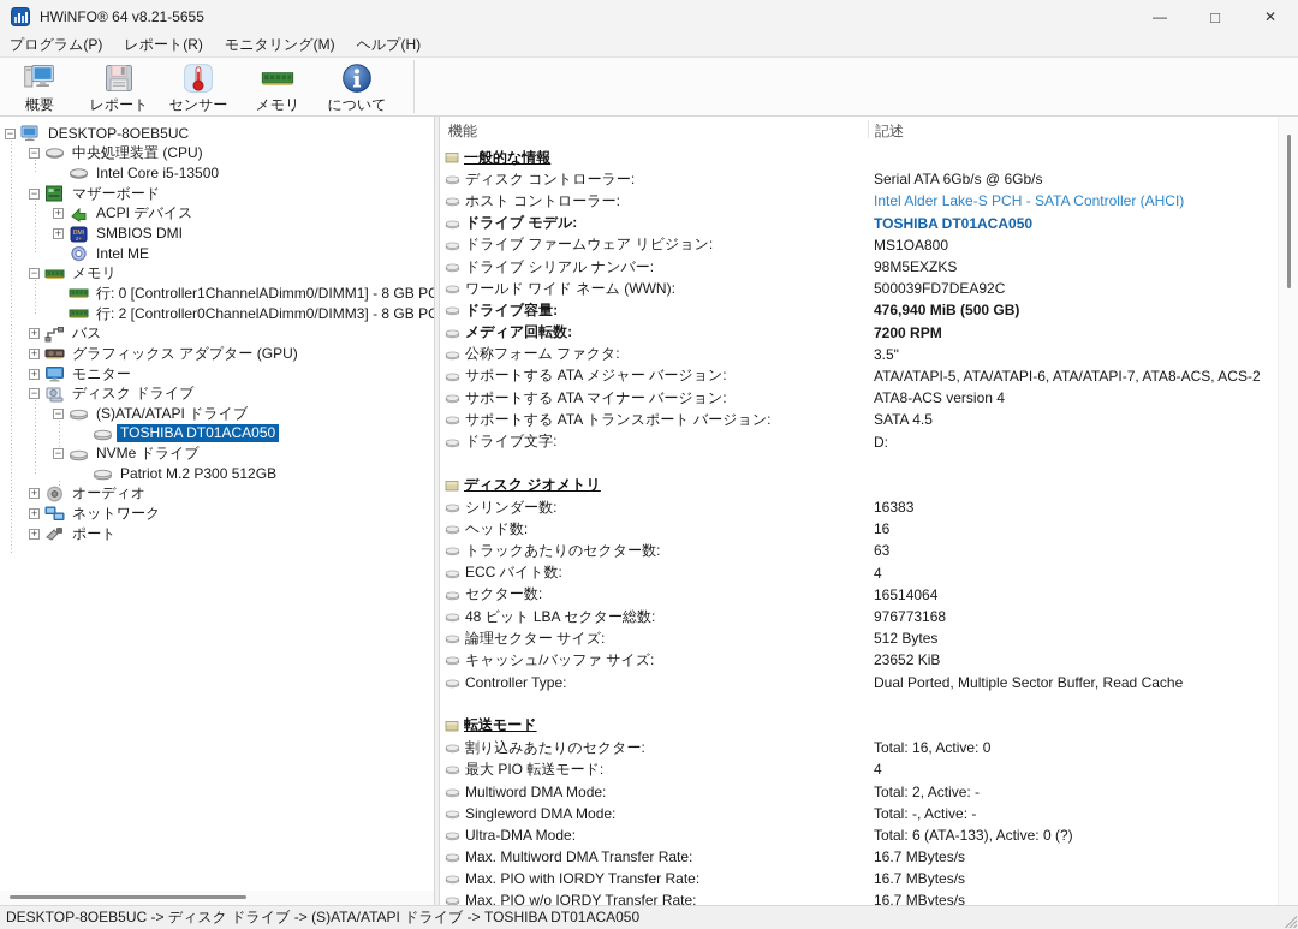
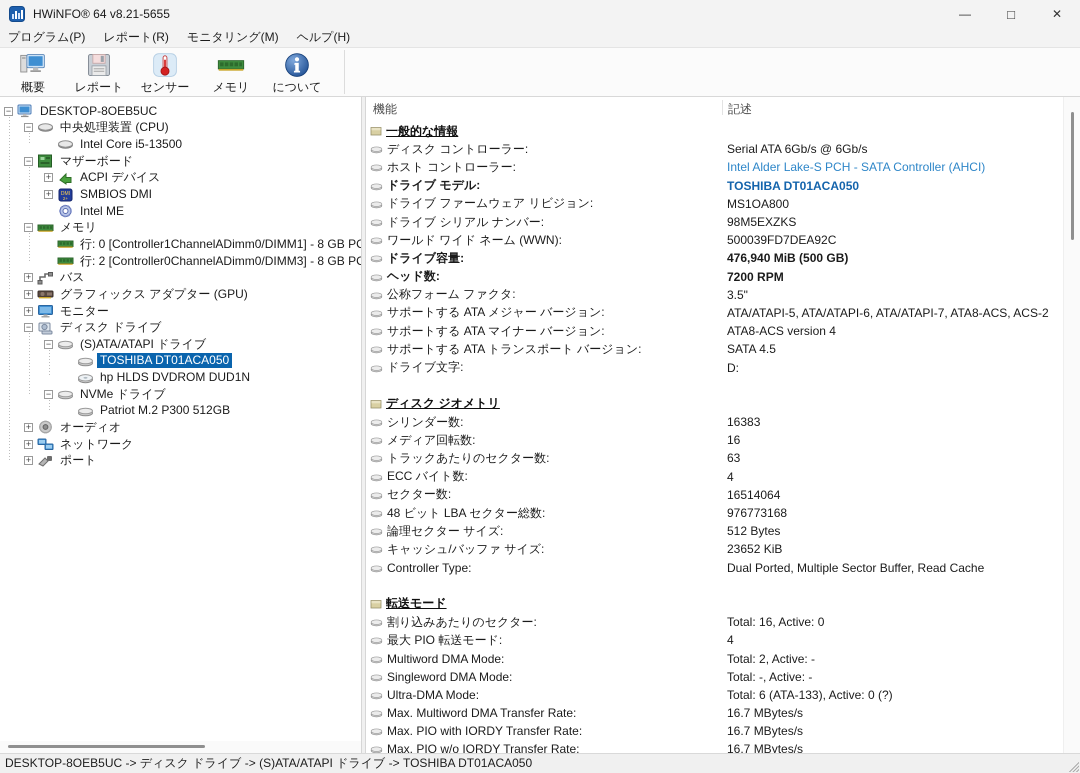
  HWiNFO® 64 v8.21-5655
  —
  □
  ✕
  プログラム(P)
  レポート(R)
  モニタリング(M)
  ヘルプ(H)
  概要
  レポート
  センサー
  メモリ
  について
  −
  DESKTOP-8OEB5UC
  −
  中央処理装置 (CPU)
  Intel Core i5-13500
  −
  マザーボード
  +
  ACPI デバイス
  +
  SMBIOS DMI
  Intel ME
  −
  メモリ
  行: 0 [Controller1ChannelADimm0/DIMM1] - 8 GB PC
  行: 2 [Controller0ChannelADimm0/DIMM3] - 8 GB PC
  +
  バス
  +
  グラフィックス アダプター (GPU)
  +
  モニター
  −
  ディスク ドライブ
  −
  (S)ATA/ATAPI ドライブ
  TOSHIBA DT01ACA050
+ hp HLDS DVDROM DUD1N
  −
  NVMe ドライブ
  Patriot M.2 P300 512GB
  +
  オーディオ
  +
  ネットワーク
  +
  ポート
  機能
  記述
  一般的な情報
  ディスク コントローラー:
  Serial ATA 6Gb/s @ 6Gb/s
  ホスト コントローラー:
  Intel Alder Lake-S PCH - SATA Controller (AHCI)
  ドライブ モデル:
  TOSHIBA DT01ACA050
  ドライブ ファームウェア リビジョン:
  MS1OA800
  ドライブ シリアル ナンバー:
  98M5EXZKS
  ワールド ワイド ネーム (WWN):
  500039FD7DEA92C
  ドライブ容量:
  476,940 MiB (500 GB)
- メディア回転数:
+ ヘッド数:
  7200 RPM
  公称フォーム ファクタ:
  3.5"
  サポートする ATA メジャー バージョン:
  ATA/ATAPI-5, ATA/ATAPI-6, ATA/ATAPI-7, ATA8-ACS, ACS-2
  サポートする ATA マイナー バージョン:
  ATA8-ACS version 4
  サポートする ATA トランスポート バージョン:
  SATA 4.5
  ドライブ文字:
  D:
  ディスク ジオメトリ
  シリンダー数:
  16383
- ヘッド数:
+ メディア回転数:
  16
  トラックあたりのセクター数:
  63
  ECC バイト数:
  4
  セクター数:
  16514064
  48 ビット LBA セクター総数:
  976773168
  論理セクター サイズ:
  512 Bytes
  キャッシュ/バッファ サイズ:
  23652 KiB
  Controller Type:
  Dual Ported, Multiple Sector Buffer, Read Cache
  転送モード
  割り込みあたりのセクター:
  Total: 16, Active: 0
  最大 PIO 転送モード:
  4
  Multiword DMA Mode:
  Total: 2, Active: -
  Singleword DMA Mode:
  Total: -, Active: -
  Ultra-DMA Mode:
  Total: 6 (ATA-133), Active: 0 (?)
  Max. Multiword DMA Transfer Rate:
  16.7 MBytes/s
  Max. PIO with IORDY Transfer Rate:
  16.7 MBytes/s
  Max. PIO w/o IORDY Transfer Rate:
  16.7 MBytes/s
  DESKTOP-8OEB5UC -> ディスク ドライブ -> (S)ATA/ATAPI ドライブ -> TOSHIBA DT01ACA050
